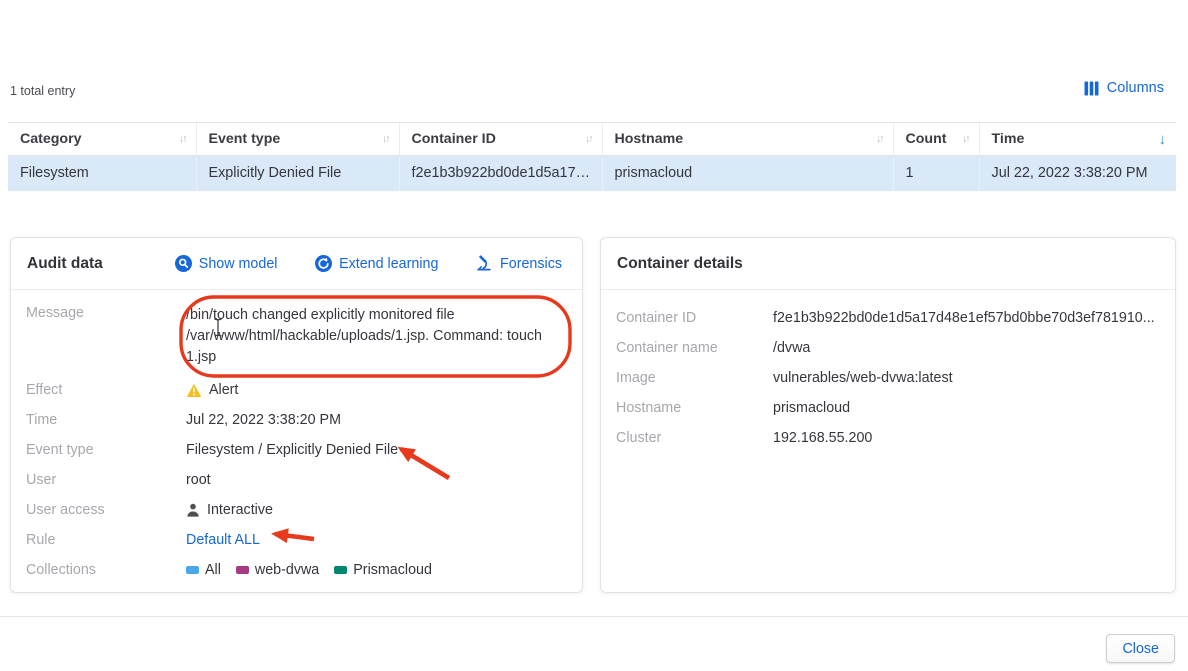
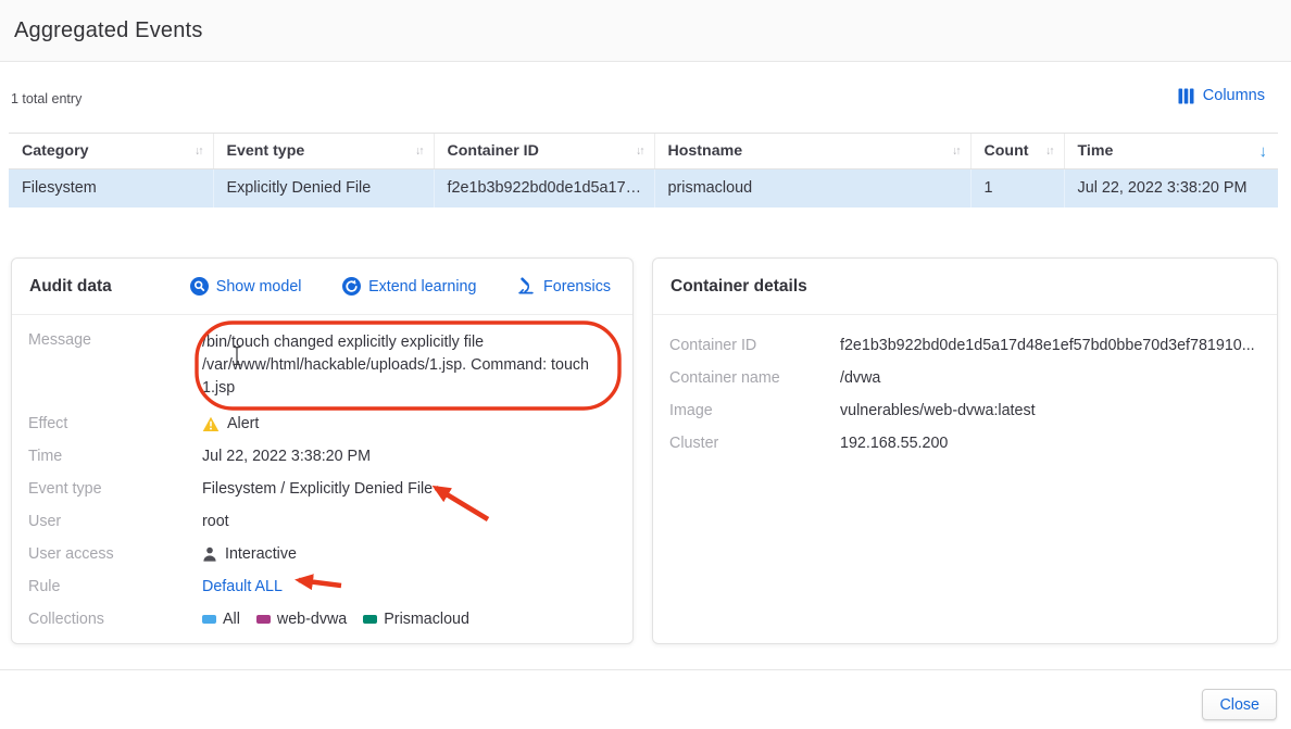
+ Aggregated Events
  1 total entry
  Columns
  Category ↓↑	Event type ↓↑	Container ID ↓↑	Hostname ↓↑	Count ↓↑	Time ↓
  Filesystem	Explicitly Denied File	f2e1b3b922bd0de1d5a17d48	prismacloud	1	Jul 22, 2022 3:38:20 PM
  Audit data
  Show model
  Extend learning
  Forensics
  Message
- /bin/touch changed explicitly monitored file /var/www/html/hackable/uploads/1.jsp. Command: touch 1.jsp
+ /bin/touch changed explicitly explicitly file /var/www/html/hackable/uploads/1.jsp. Command: touch 1.jsp
  Effect
  Alert
  Time
  Jul 22, 2022 3:38:20 PM
  Event type
  Filesystem / Explicitly Denied File
  User
  root
  User access
  Interactive
  Rule
  Default ALL
  Collections
  All
  web-dvwa
  Prismacloud
  Container details
  Container ID
  f2e1b3b922bd0de1d5a17d48e1ef57bd0bbe70d3ef781910...
  Container name
  /dvwa
  Image
  vulnerables/web-dvwa:latest
- Hostname
- prismacloud
  Cluster
  192.168.55.200
  Close
